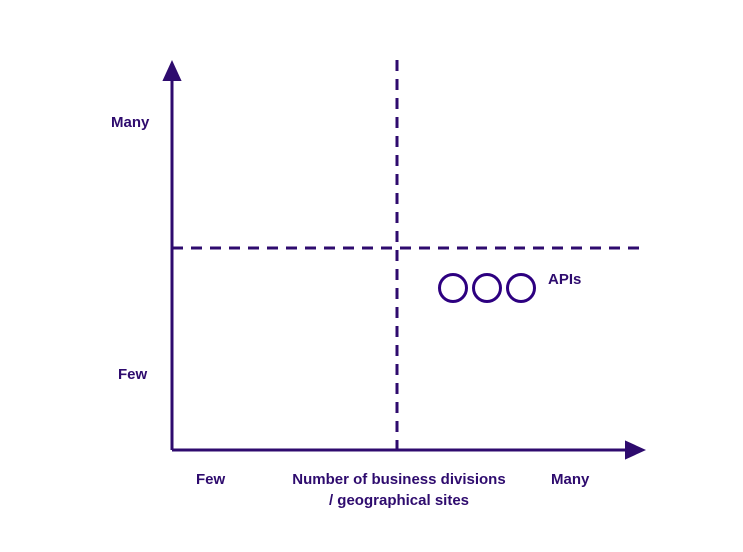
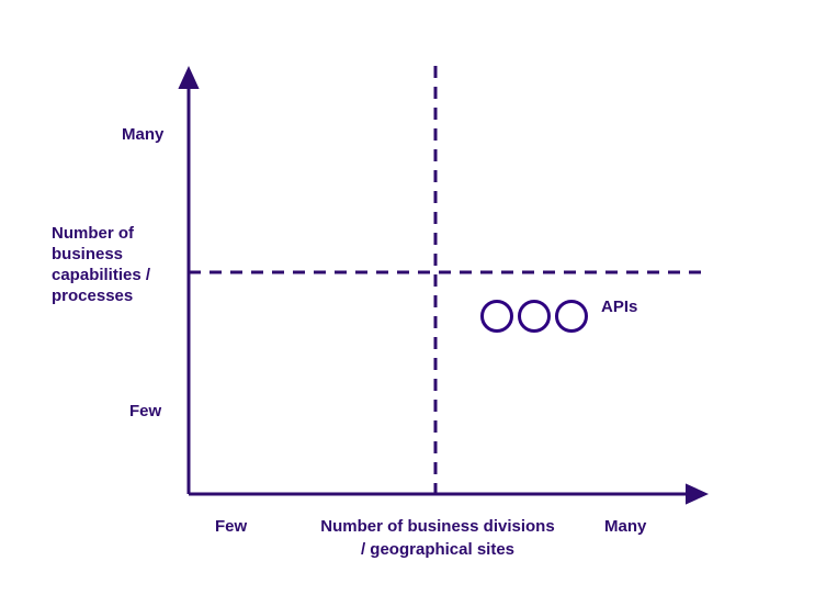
  APIs
+ Number of
+ business
+ capabilities /
+ processes
  Many
  Few
  Few
  Number of business divisions
  / geographical sites
  Many
